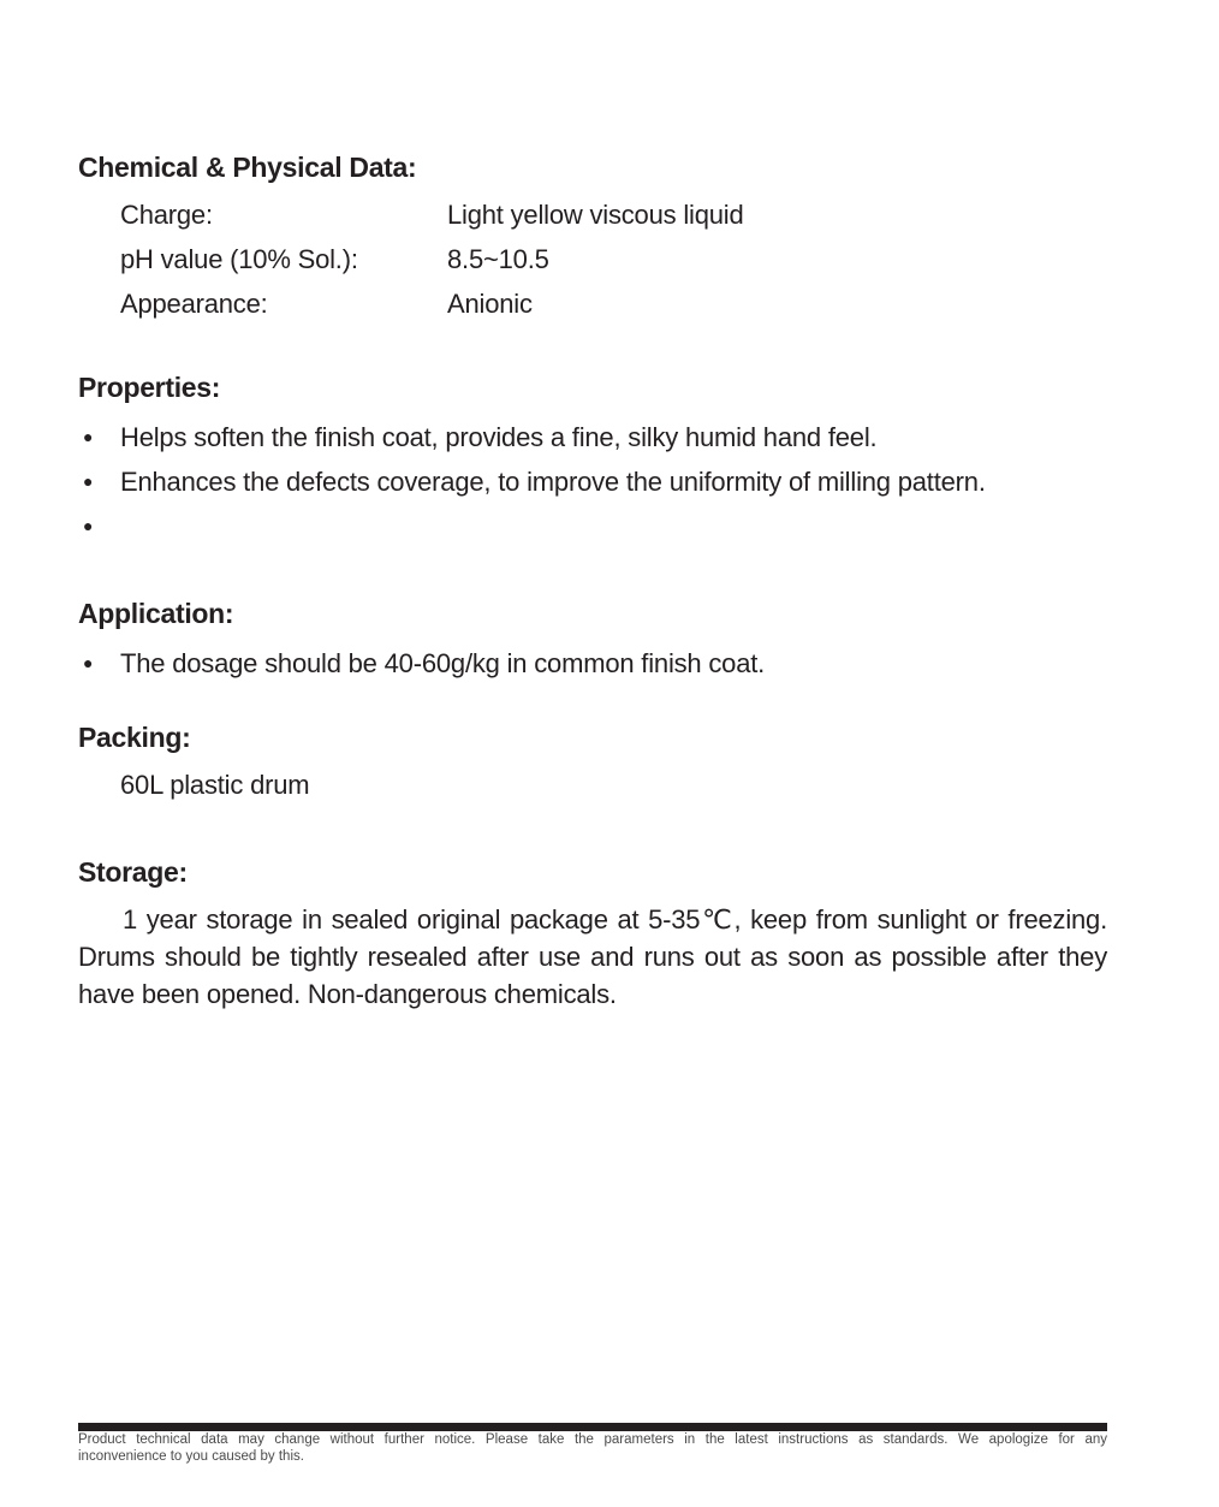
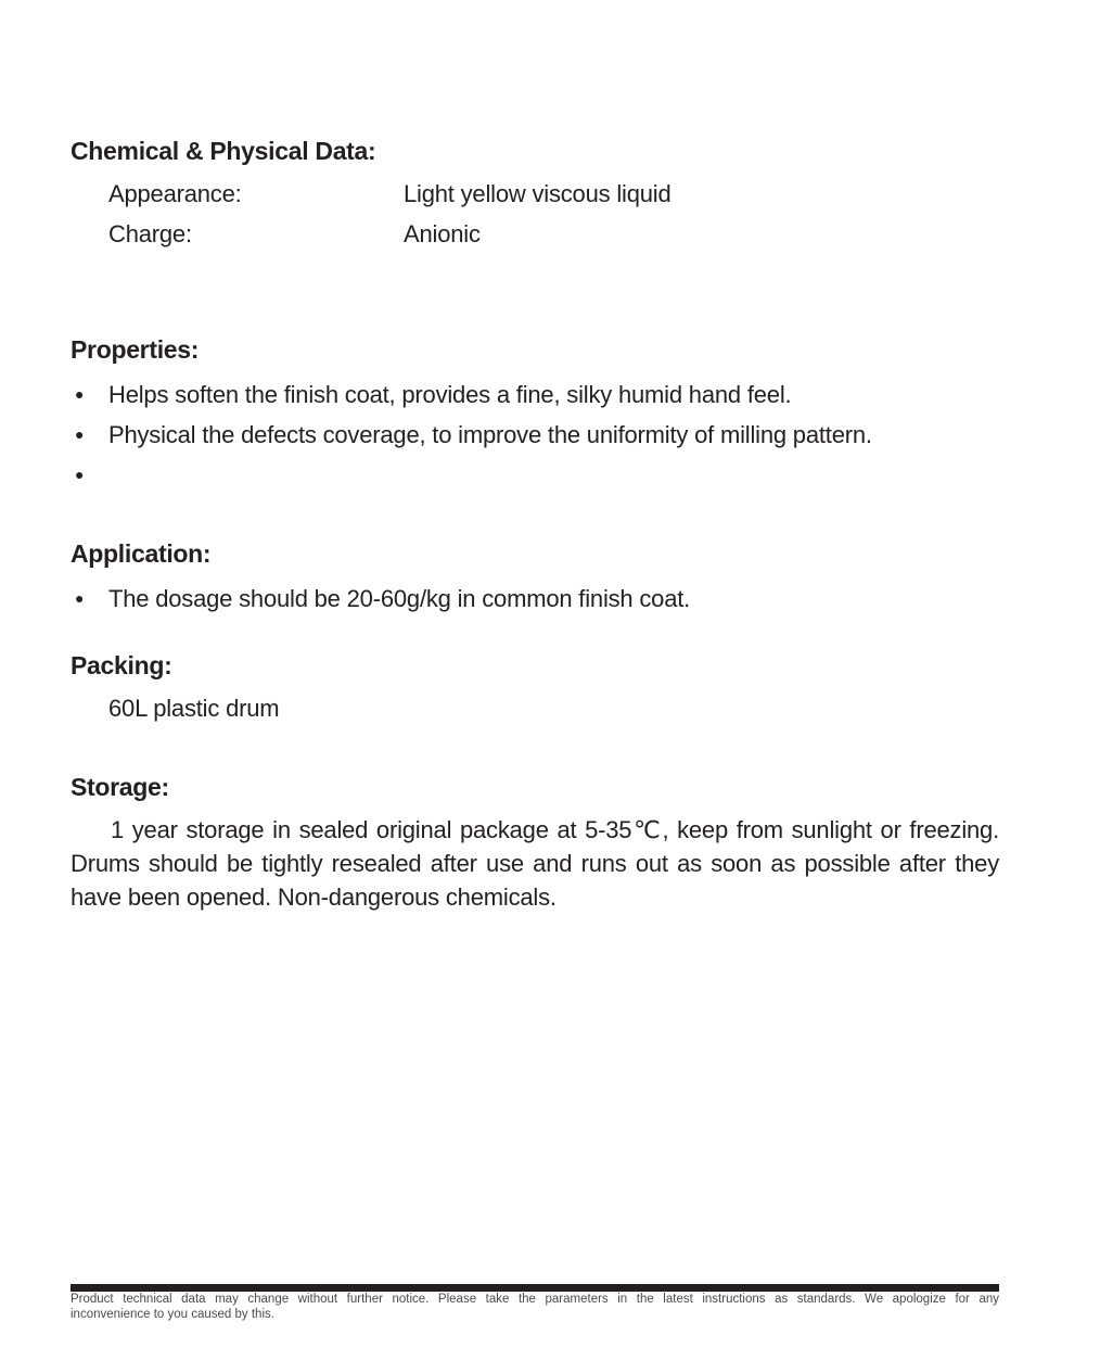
  Chemical & Physical Data:
- Charge:
+ Appearance:
  Light yellow viscous liquid
- pH value (10% Sol.):
- 8.5~10.5
- Appearance:
+ Charge:
  Anionic
  Properties:
  ●
  Helps soften the finish coat, provides a fine, silky humid hand feel.
  ●
- Enhances the defects coverage, to improve the uniformity of milling pattern.
+ Physical the defects coverage, to improve the uniformity of milling pattern.
  ●
  Application:
  ●
- The dosage should be 40-60g/kg in common finish coat.
+ The dosage should be 20-60g/kg in common finish coat.
  Packing:
  60L plastic drum
  Storage:
  1 year storage in sealed original package at 5-35℃, keep from sunlight or freezing. Drums should be tightly resealed after use and runs out as soon as possible after they have been opened. Non-dangerous chemicals.
  Product technical data may change without further notice. Please take the parameters in the latest instructions as standards. We apologize for any
  inconvenience to you caused by this.
